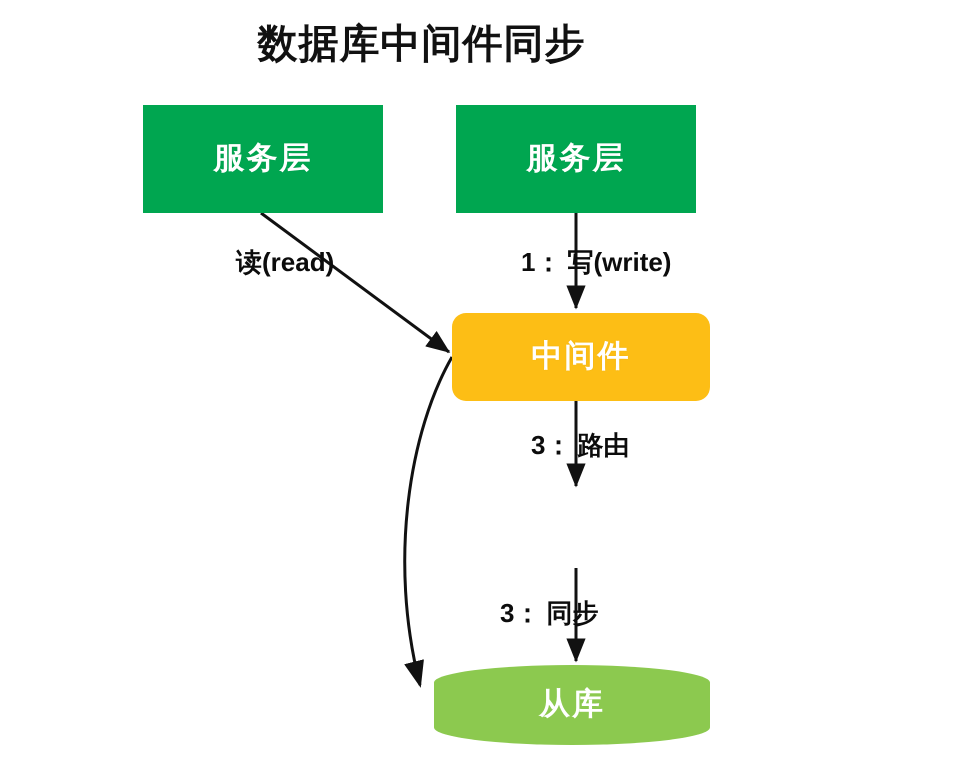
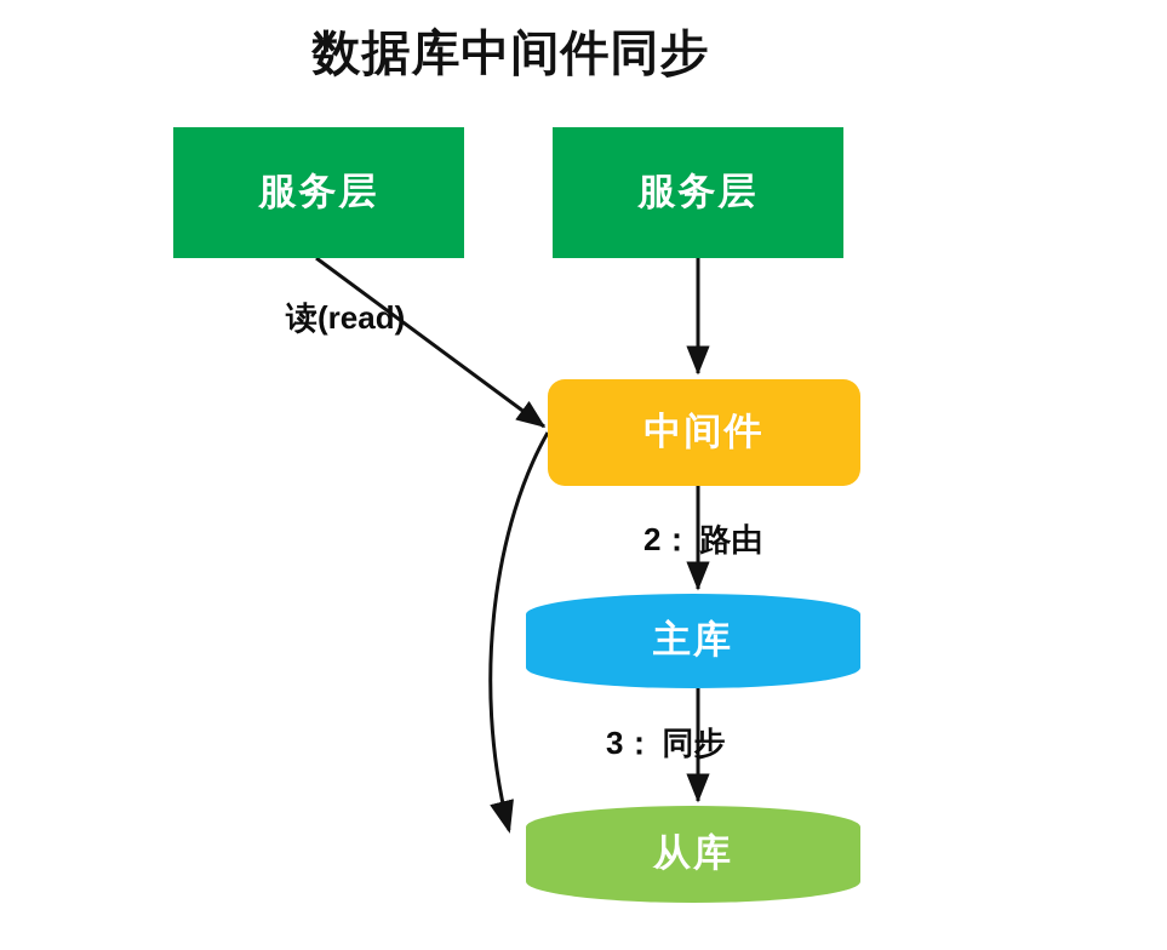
  数据库中间件同步
  服务层
  服务层
  中间件
+ 主库
  从库
  读(read)
- 1： 写(write)
- 3： 路由
+ 2： 路由
  3： 同步
